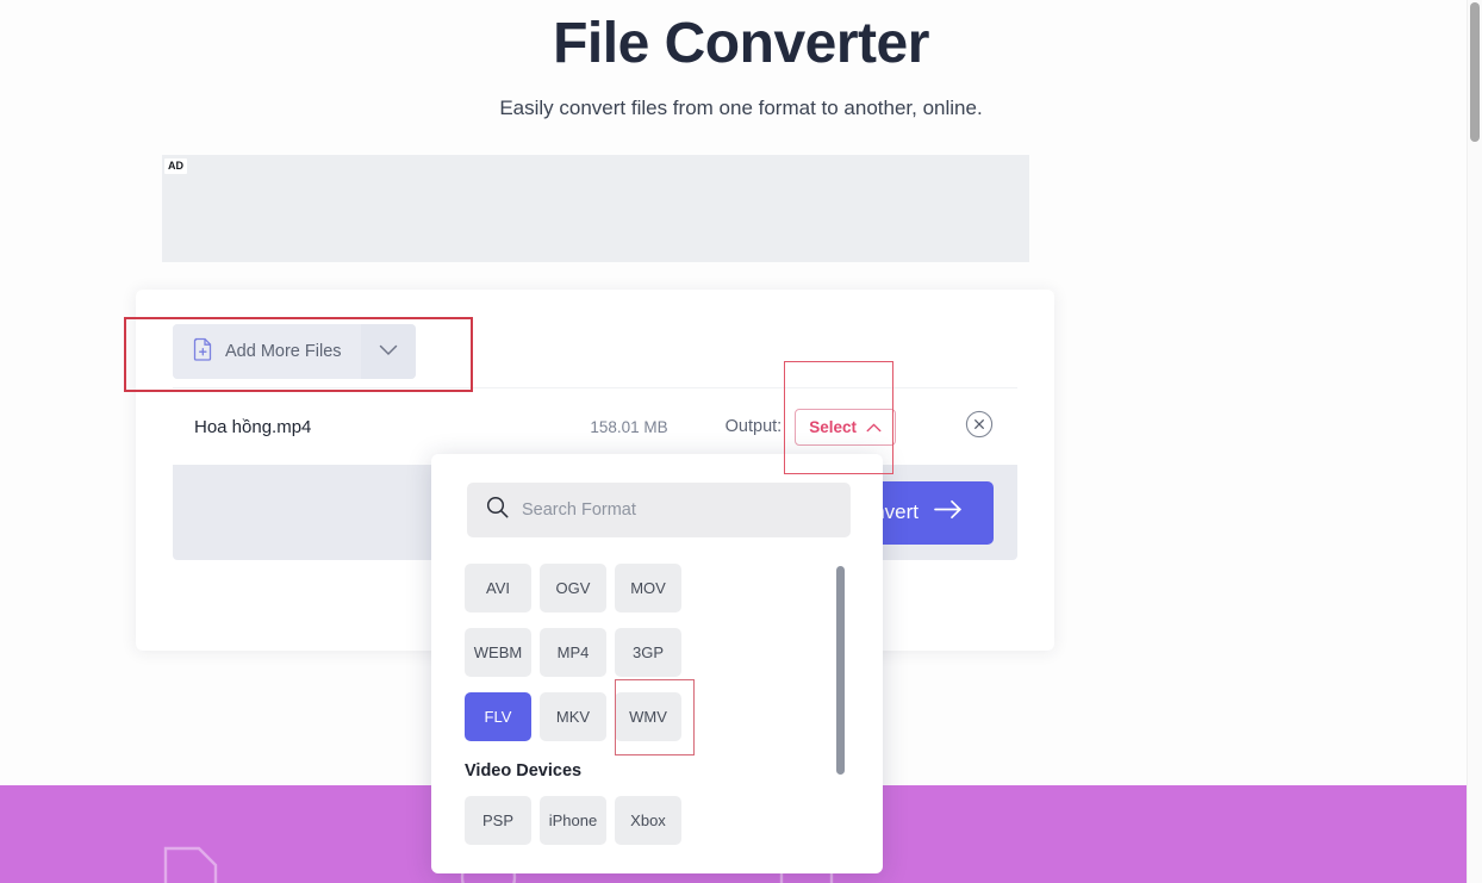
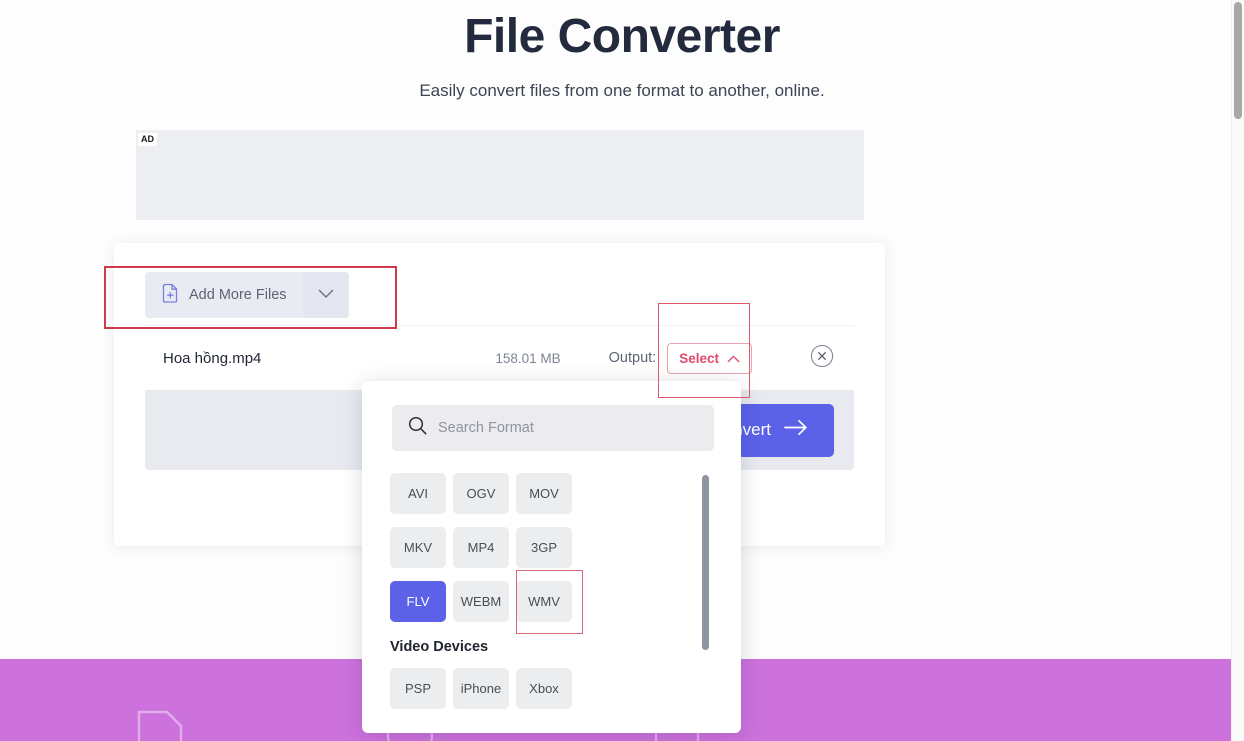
  File Converter
  Easily convert files from one format to another, online.
  AD
  Add More Files
  Hoa hồng.mp4
  158.01 MB
  Output:
  Select
  Search Format
  AVI
  OGV
  MOV
- WEBM
+ MKV
  MP4
  3GP
  FLV
- MKV
+ WEBM
  WMV
  Video Devices
  PSP
  iPhone
  Xbox
